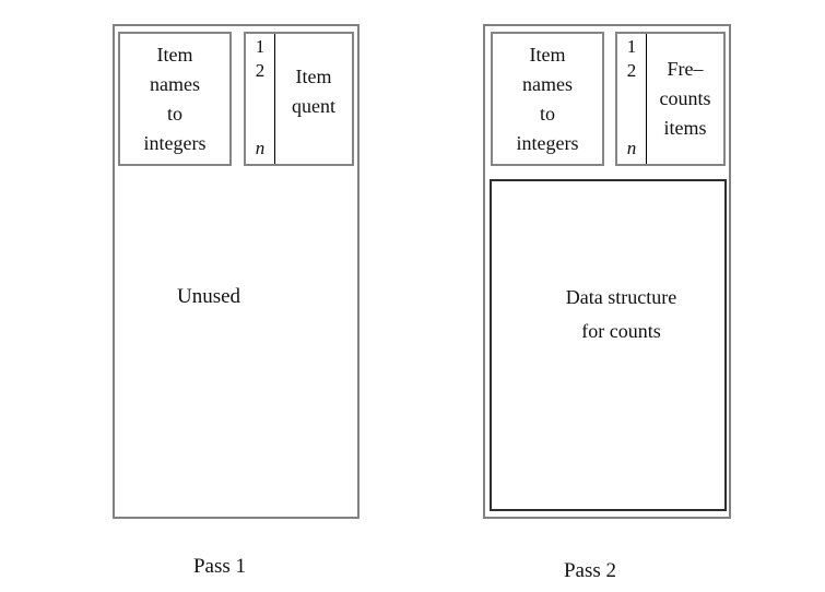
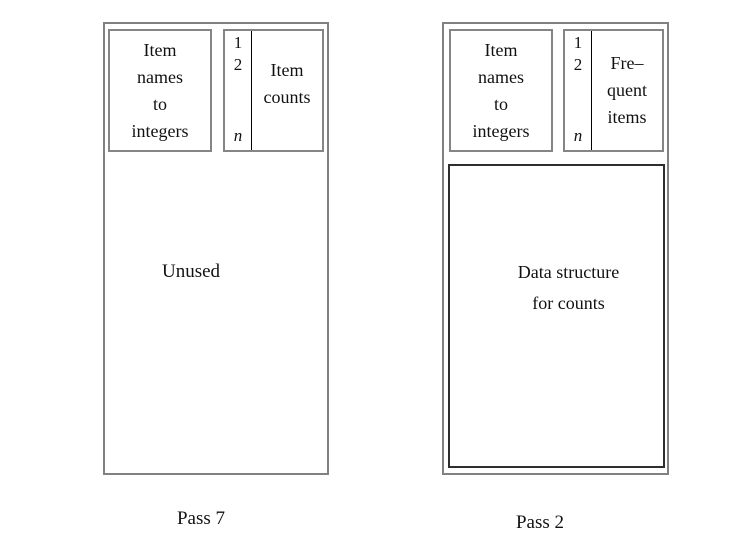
  Item
  names
  to
  integers
  1
  2
  n
  Item
- quent
+ counts
  Unused
  Item
  names
  to
  integers
  1
  2
  n
  Fre–
- counts
+ quent
  items
  Data structure
  for counts
- Pass 1
+ Pass 7
  Pass 2
